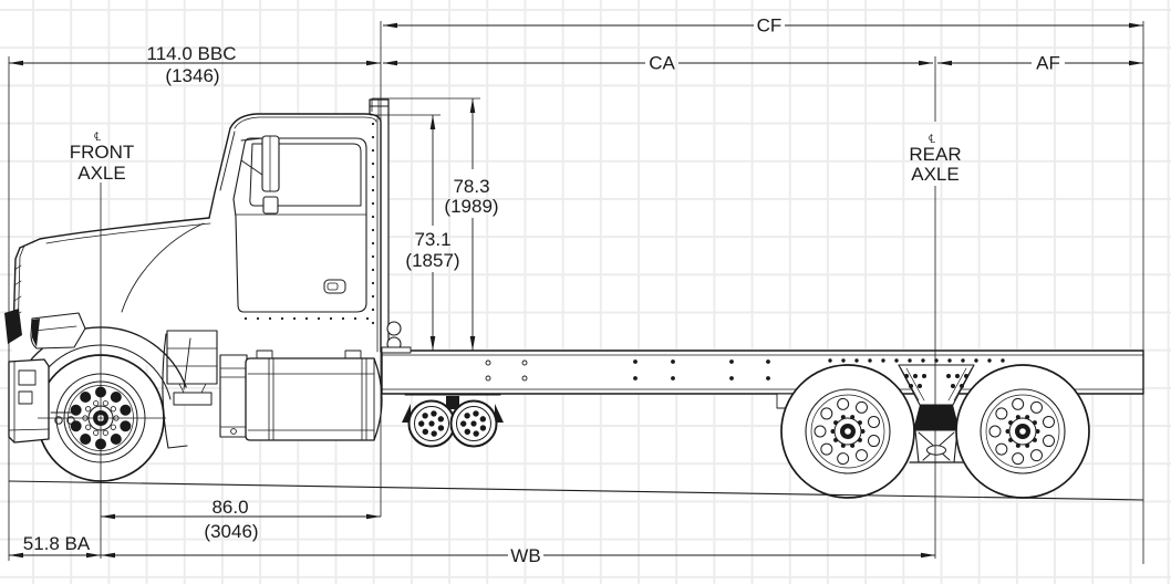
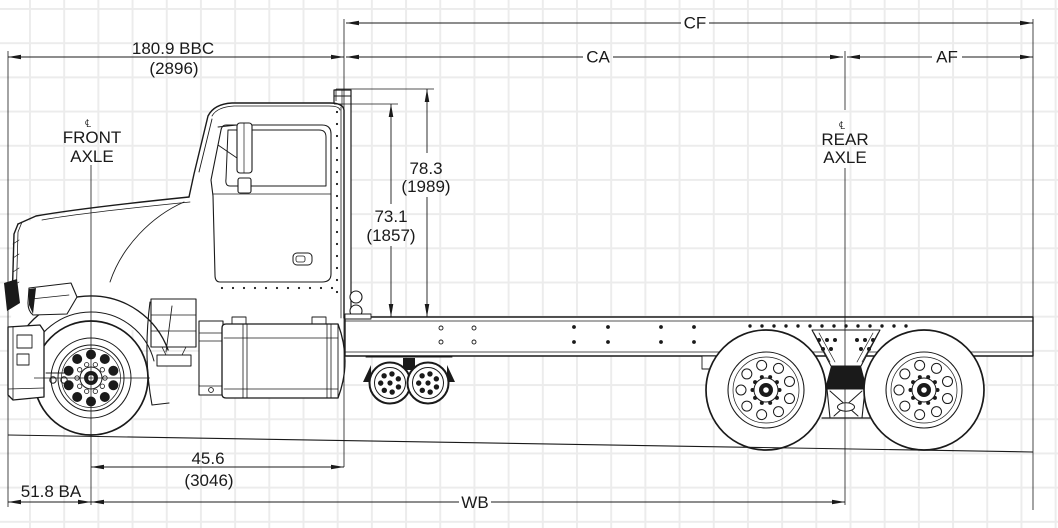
  CF
  CA
  AF
- 114.0 BBC
+ 180.9 BBC
- (1346)
+ (2896)
  78.3
  (1989)
  73.1
  (1857)
  ℄
  FRONT
  AXLE
  ℄
  REAR
  AXLE
- 86.0
+ 45.6
  (3046)
  51.8 BA
  WB
